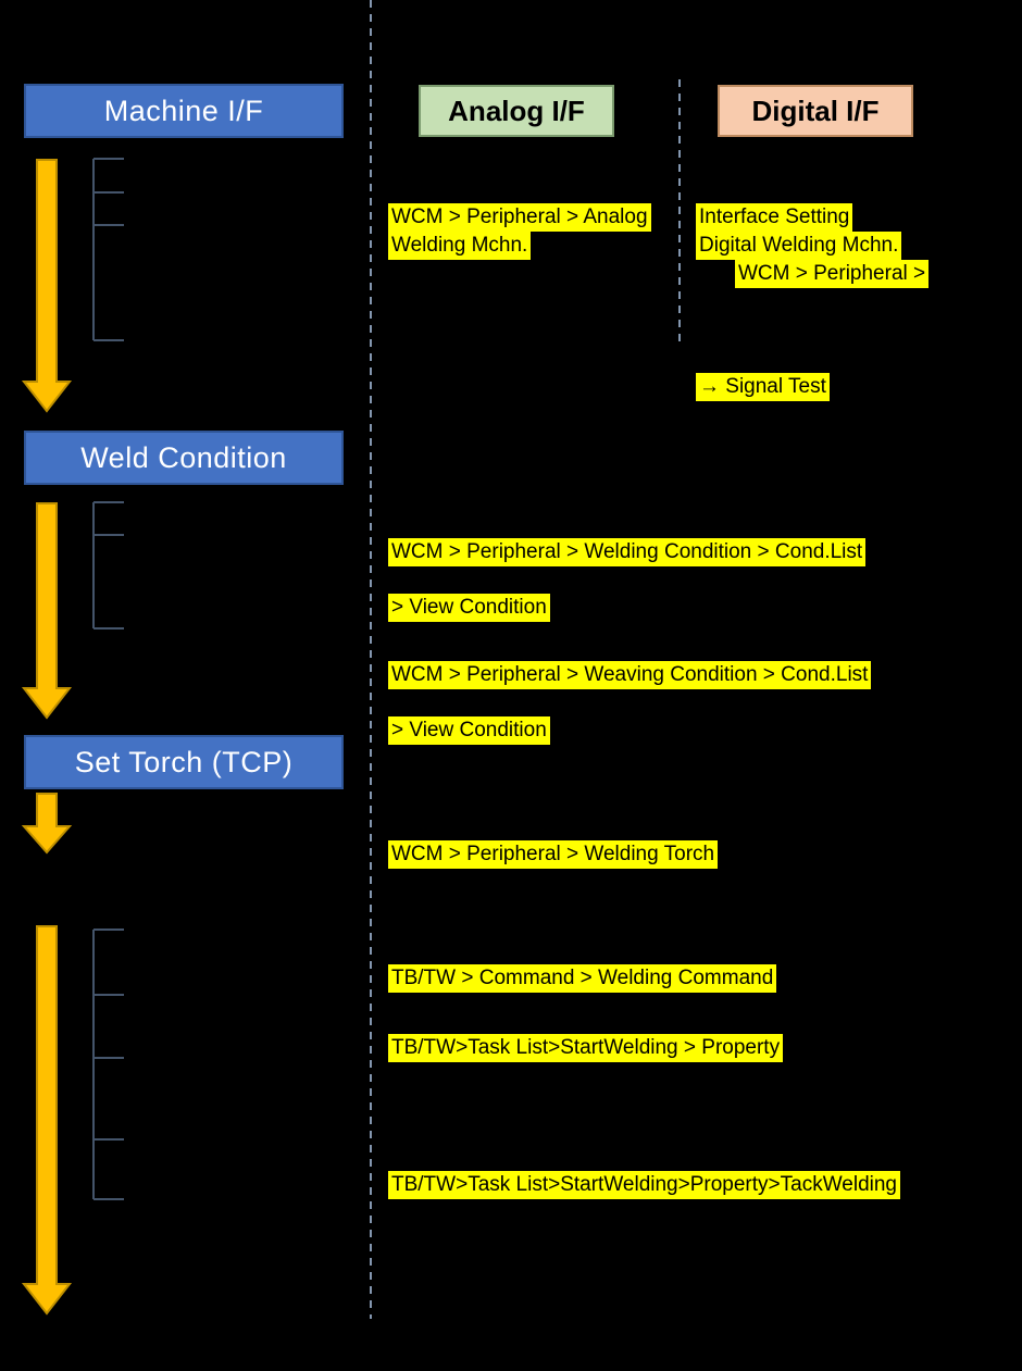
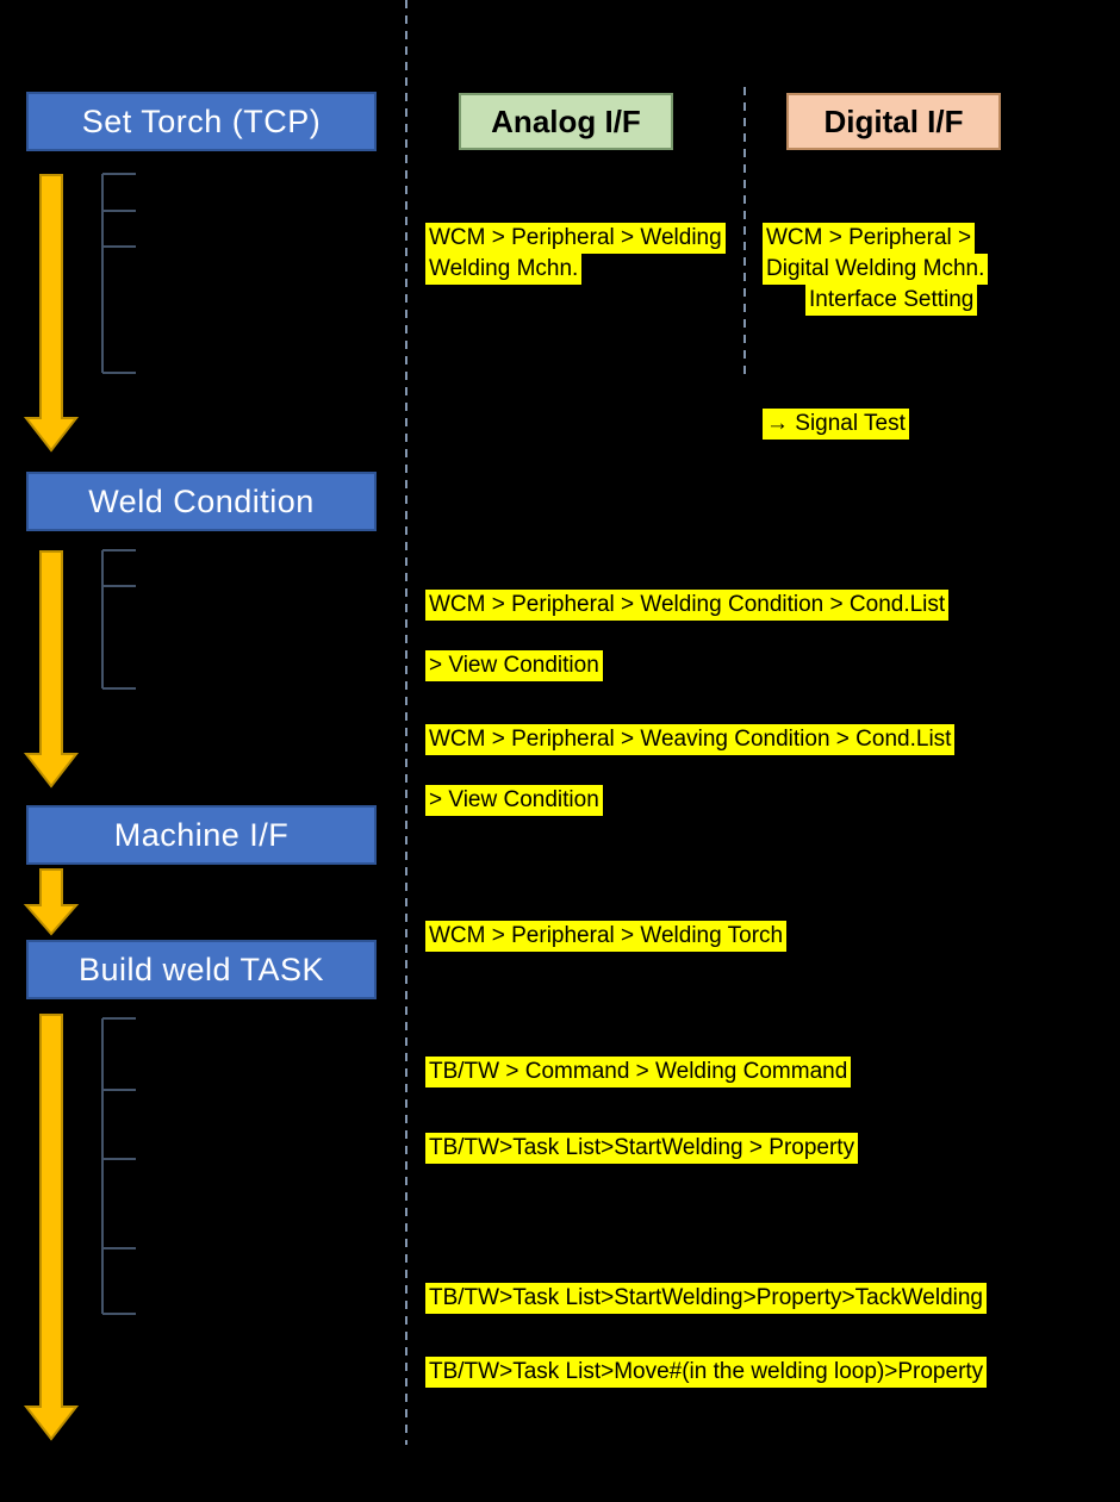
- Machine I/F
+ Set Torch (TCP)
  Weld Condition
- Set Torch (TCP)
+ Machine I/F
+ Build weld TASK
  Analog I/F
  Digital I/F
- WCM > Peripheral > Analog
+ WCM > Peripheral > Welding
  Welding Mchn.
- Interface Setting
+ WCM > Peripheral >
  Digital Welding Mchn.
- WCM > Peripheral >
+ Interface Setting
  → Signal Test
  WCM > Peripheral > Welding Condition > Cond.List
  > View Condition
  WCM > Peripheral > Weaving Condition > Cond.List
  > View Condition
  WCM > Peripheral > Welding Torch
  TB/TW > Command > Welding Command
  TB/TW>Task List>StartWelding > Property
  TB/TW>Task List>StartWelding>Property>TackWelding
+ TB/TW>Task List>Move#(in the welding loop)>Property
